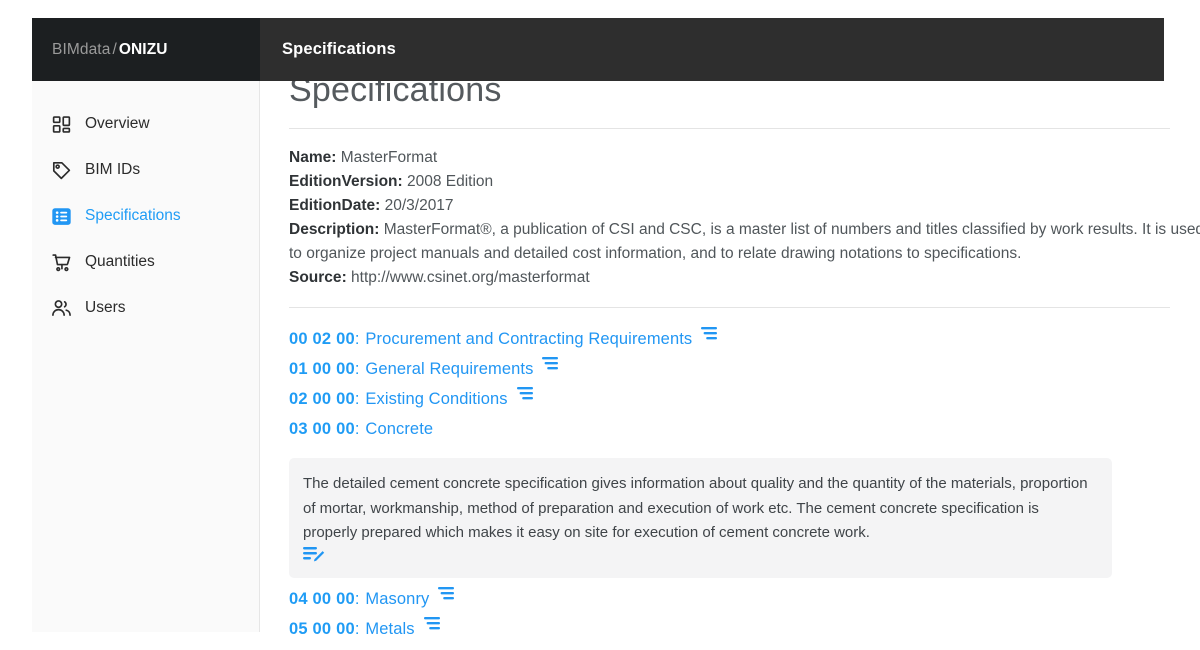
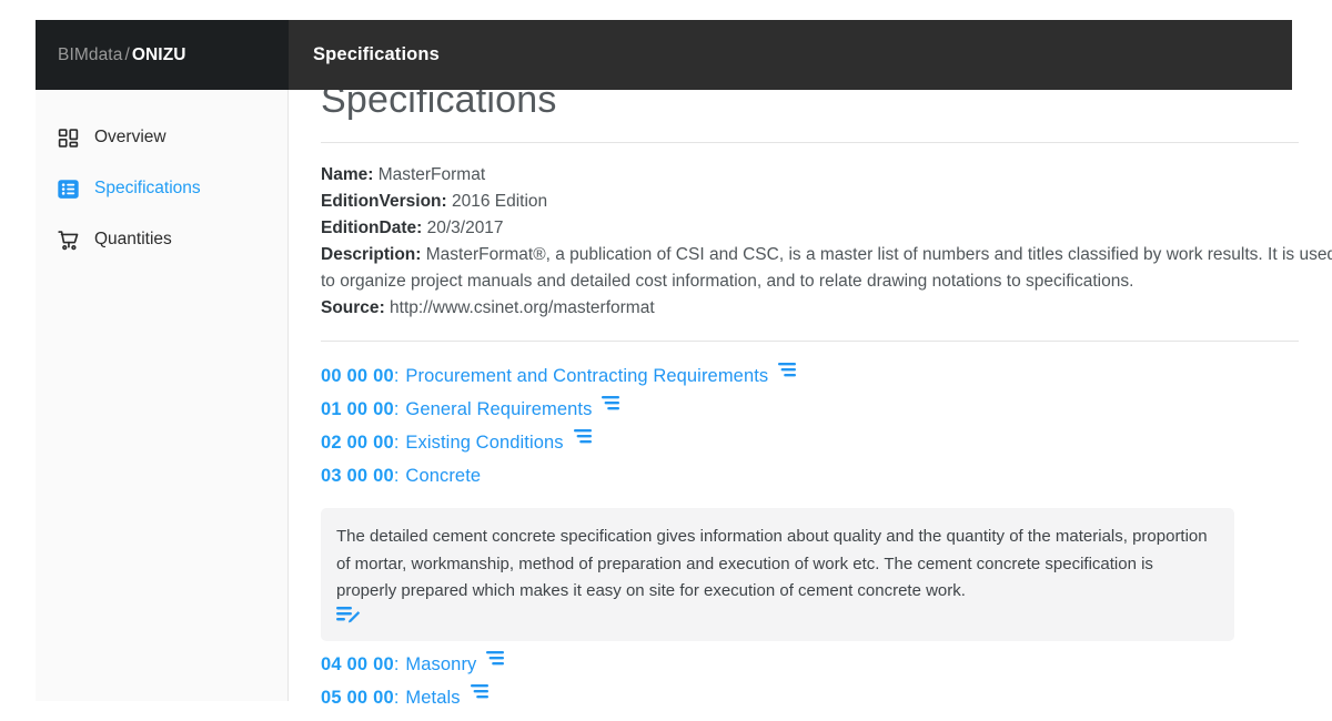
  BIMdata/ONIZU
  Specifications
  Overview
- BIM IDs
  Specifications
  Quantities
- Users
  Specifications
  Name: MasterFormat
- EditionVersion: 2008 Edition
+ EditionVersion: 2016 Edition
  EditionDate: 20/3/2017
  Description: MasterFormat®, a publication of CSI and CSC, is a master list of numbers and titles classified by work results. It is use to organize project manuals and detailed cost information, and to relate drawing notations to specifications.
  Source: http://www.csinet.org/masterformat
- 00 02 00
+ 00 00 00
  :
  Procurement and Contracting Requirements
  01 00 00
  :
  General Requirements
  02 00 00
  :
  Existing Conditions
  03 00 00
  :
  Concrete
  The detailed cement concrete specification gives information about quality and the quantity of the materials, proportion of mortar, workmanship, method of preparation and execution of work etc. The cement concrete specification is properly prepared which makes it easy on site for execution of cement concrete work.
  04 00 00
  :
  Masonry
  05 00 00
  :
  Metals
